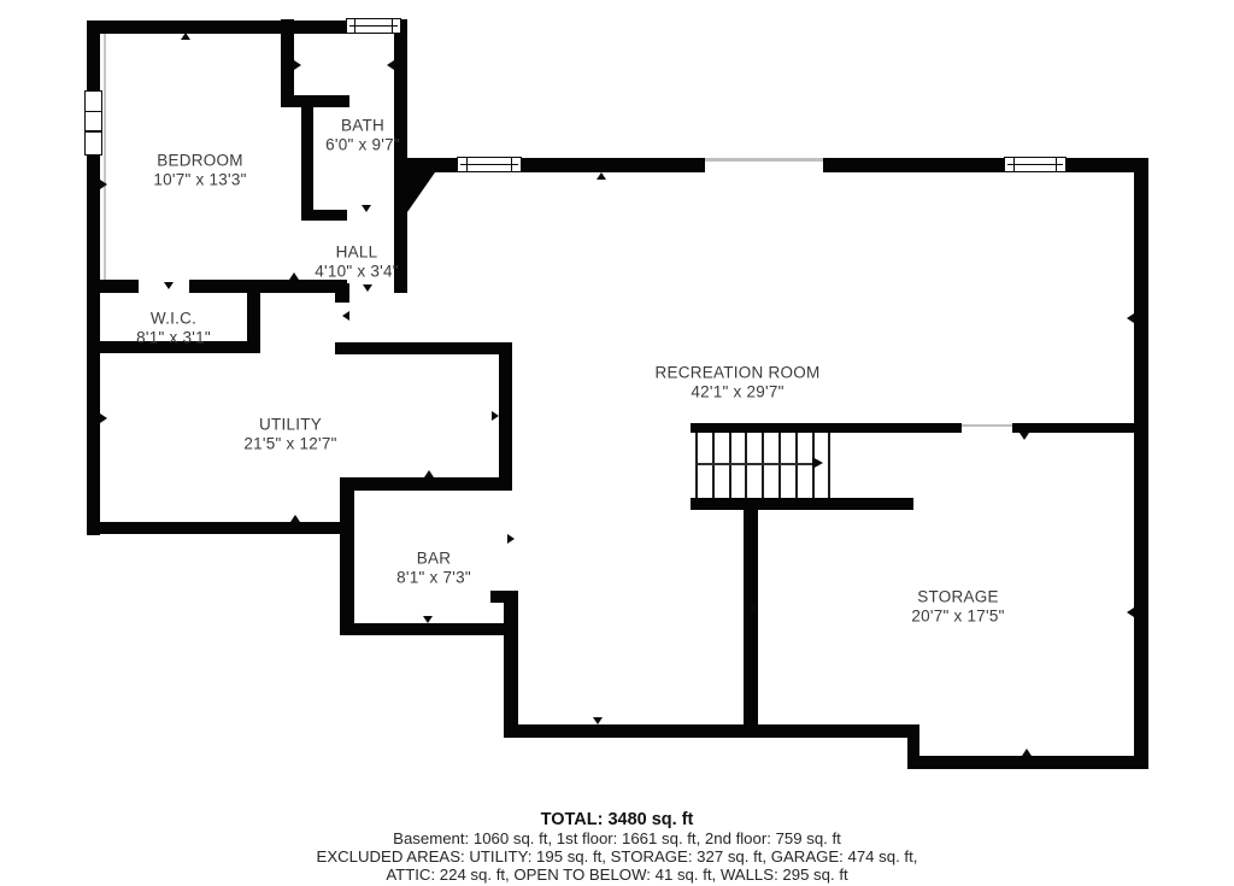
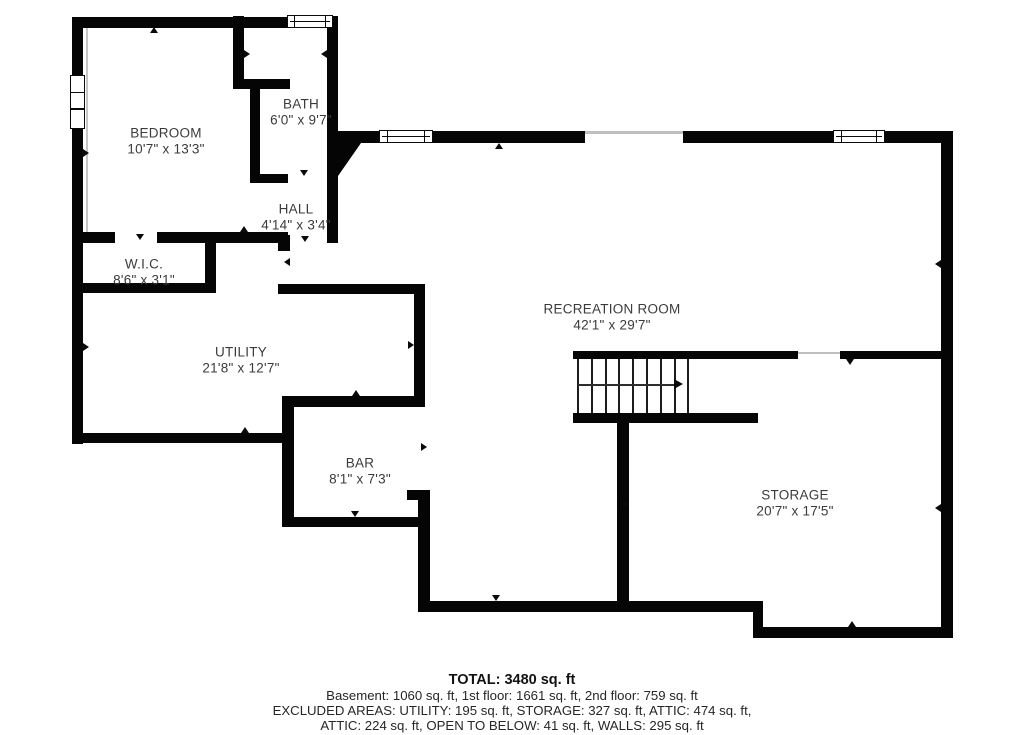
  BEDROOM
  10'7" x 13'3"
  BATH
  6'0" x 9'7"
  HALL
- 4'10" x 3'4"
+ 4'14" x 3'4"
  W.I.C.
- 8'1" x 3'1"
+ 8'6" x 3'1"
  UTILITY
- 21'5" x 12'7"
+ 21'8" x 12'7"
  BAR
  8'1" x 7'3"
  RECREATION ROOM
  42'1" x 29'7"
  STORAGE
  20'7" x 17'5"
  TOTAL: 3480 sq. ft
  Basement: 1060 sq. ft, 1st floor: 1661 sq. ft, 2nd floor: 759 sq. ft
- EXCLUDED AREAS: UTILITY: 195 sq. ft, STORAGE: 327 sq. ft, GARAGE: 474 sq. ft,
+ EXCLUDED AREAS: UTILITY: 195 sq. ft, STORAGE: 327 sq. ft, ATTIC: 474 sq. ft,
  ATTIC: 224 sq. ft, OPEN TO BELOW: 41 sq. ft, WALLS: 295 sq. ft
